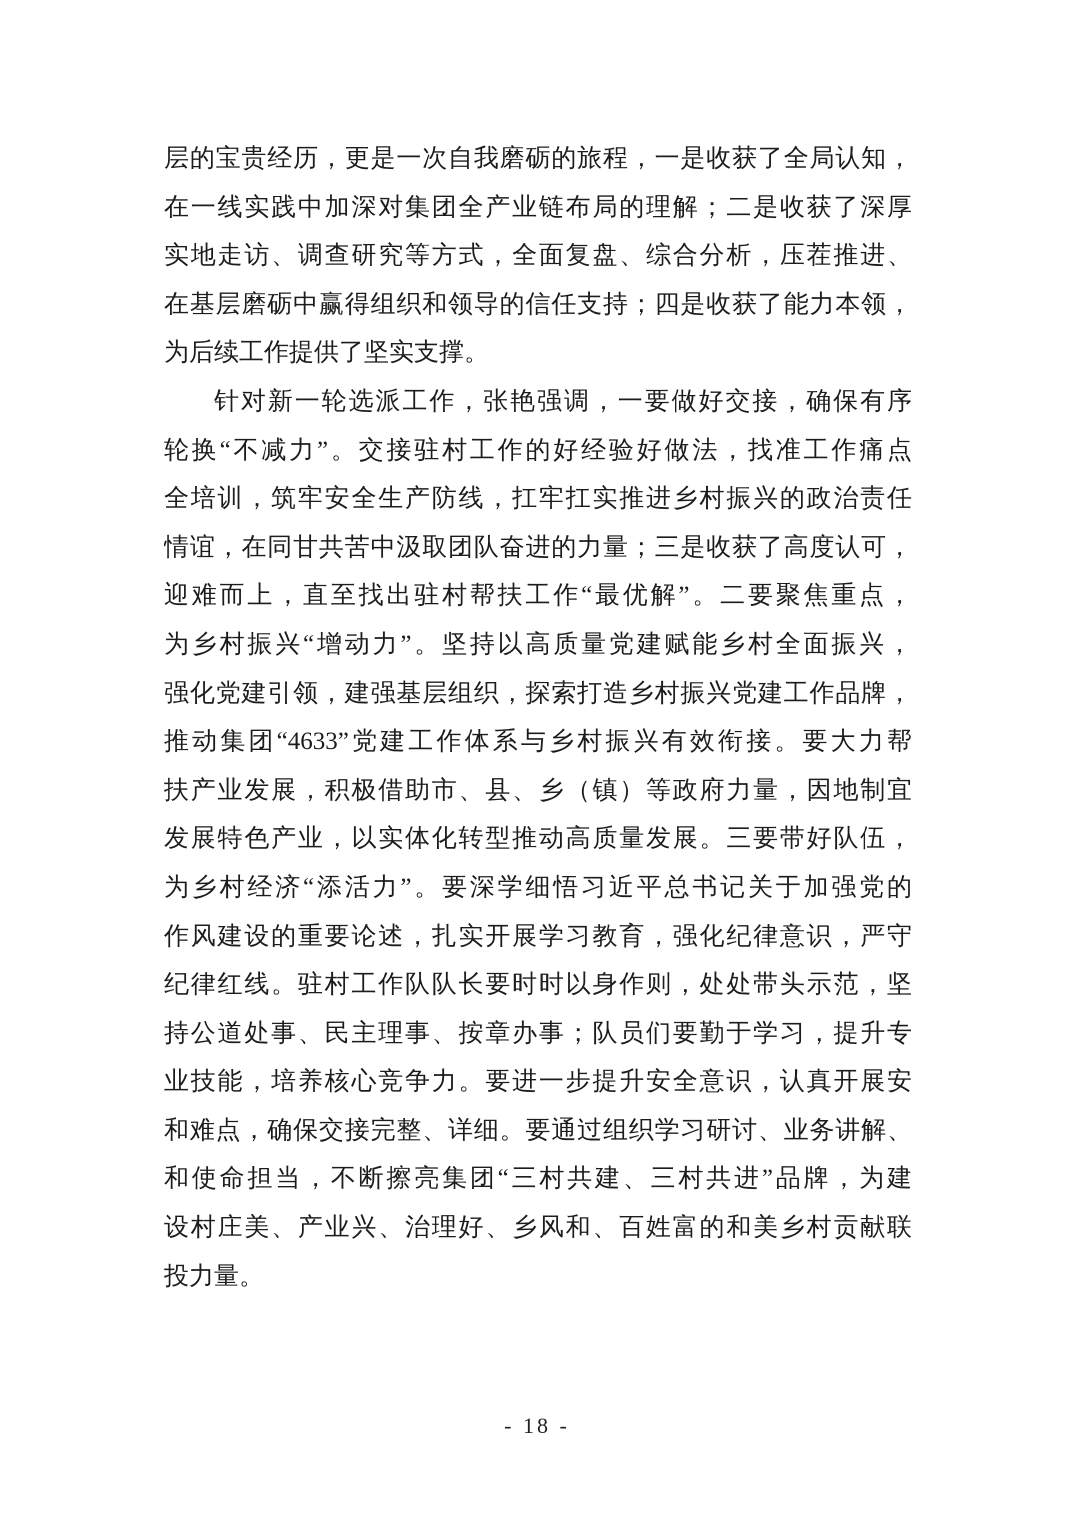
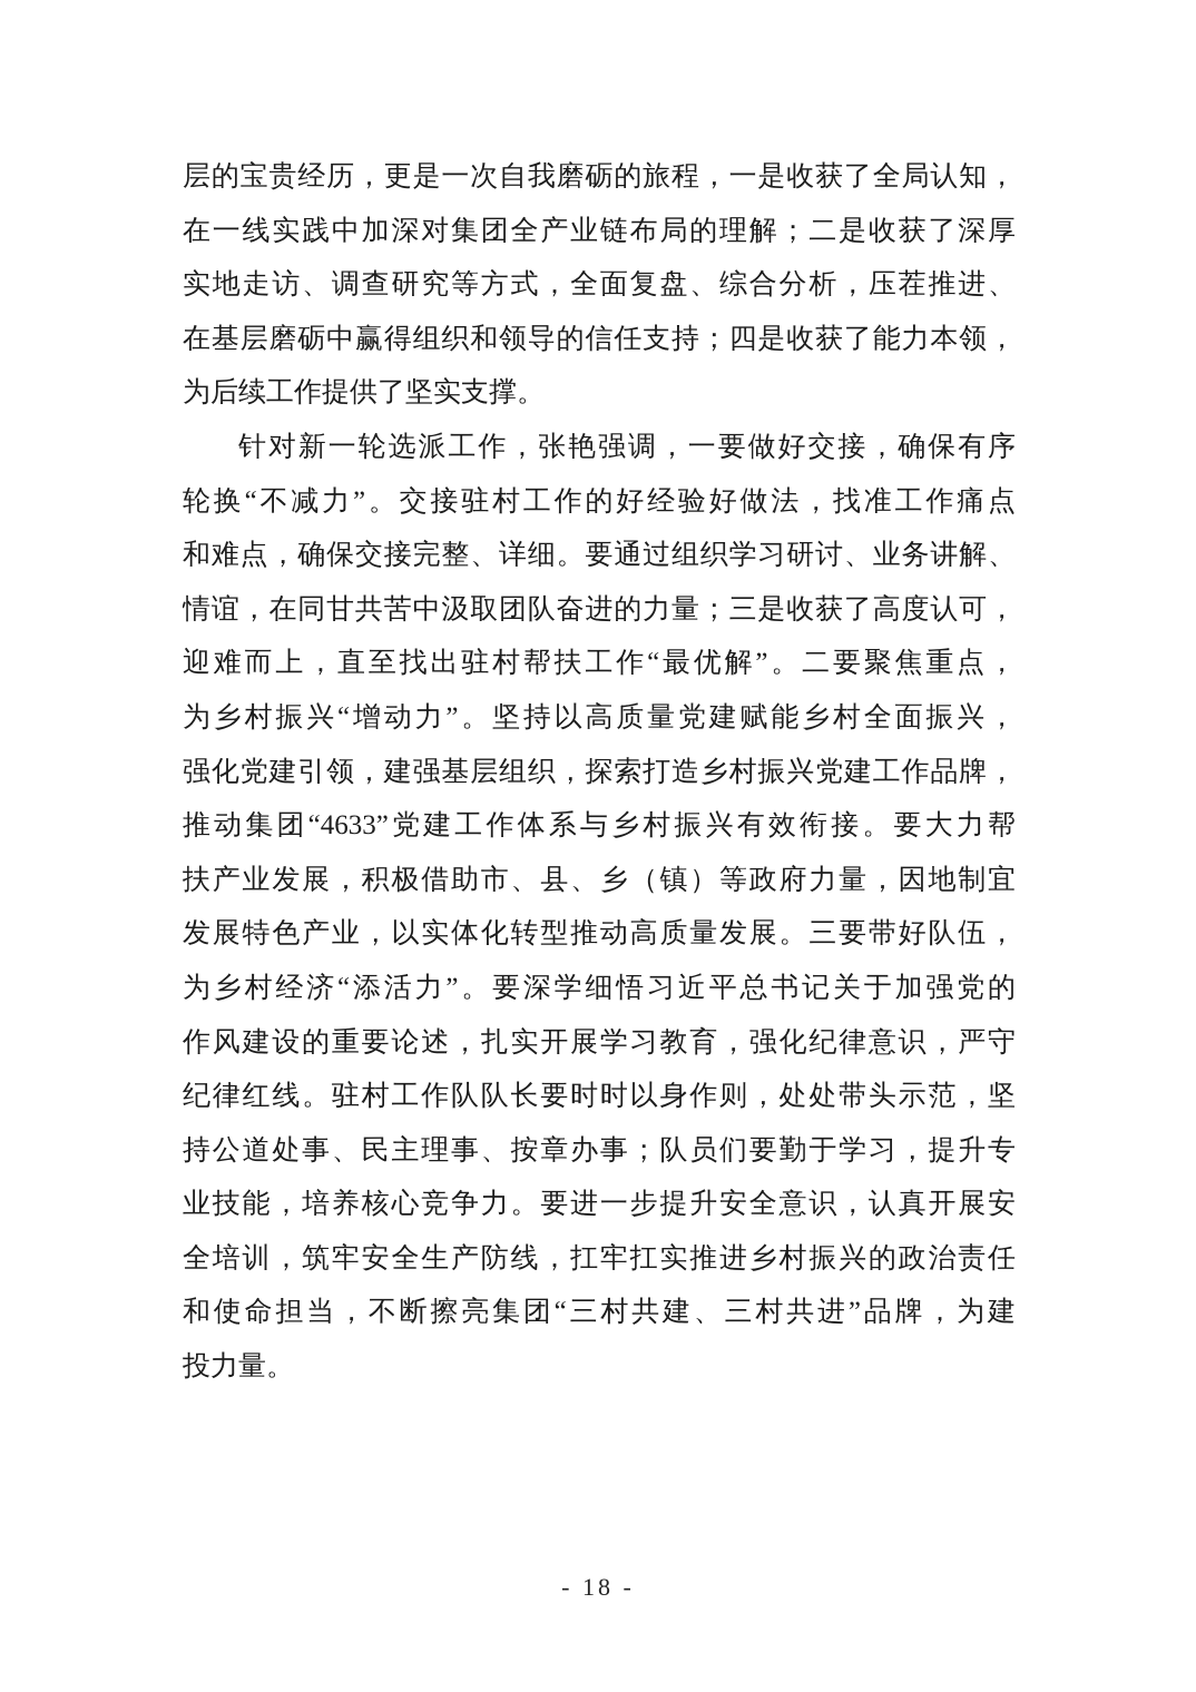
  层的宝贵经历，更是一次自我磨砺的旅程，一是收获了全局认知，
  在一线实践中加深对集团全产业链布局的理解；二是收获了深厚
  实地走访、调查研究等方式，全面复盘、综合分析，压茬推进、
  在基层磨砺中赢得组织和领导的信任支持；四是收获了能力本领，
  为后续工作提供了坚实支撑。
  针对新一轮选派工作，张艳强调，一要做好交接，确保有序
  轮换“不减力”。交接驻村工作的好经验好做法，找准工作痛点
- 全培训，筑牢安全生产防线，扛牢扛实推进乡村振兴的政治责任
+ 和难点，确保交接完整、详细。要通过组织学习研讨、业务讲解、
  情谊，在同甘共苦中汲取团队奋进的力量；三是收获了高度认可，
  迎难而上，直至找出驻村帮扶工作“最优解”。二要聚焦重点，
  为乡村振兴“增动力”。坚持以高质量党建赋能乡村全面振兴，
  强化党建引领，建强基层组织，探索打造乡村振兴党建工作品牌，
  推动集团“4633”党建工作体系与乡村振兴有效衔接。要大力帮
  扶产业发展，积极借助市、县、乡（镇）等政府力量，因地制宜
  发展特色产业，以实体化转型推动高质量发展。三要带好队伍，
  为乡村经济“添活力”。要深学细悟习近平总书记关于加强党的
  作风建设的重要论述，扎实开展学习教育，强化纪律意识，严守
  纪律红线。驻村工作队队长要时时以身作则，处处带头示范，坚
  持公道处事、民主理事、按章办事；队员们要勤于学习，提升专
  业技能，培养核心竞争力。要进一步提升安全意识，认真开展安
- 和难点，确保交接完整、详细。要通过组织学习研讨、业务讲解、
+ 全培训，筑牢安全生产防线，扛牢扛实推进乡村振兴的政治责任
  和使命担当，不断擦亮集团“三村共建、三村共进”品牌，为建
- 设村庄美、产业兴、治理好、乡风和、百姓富的和美乡村贡献联
  投力量。
  - 18 -
